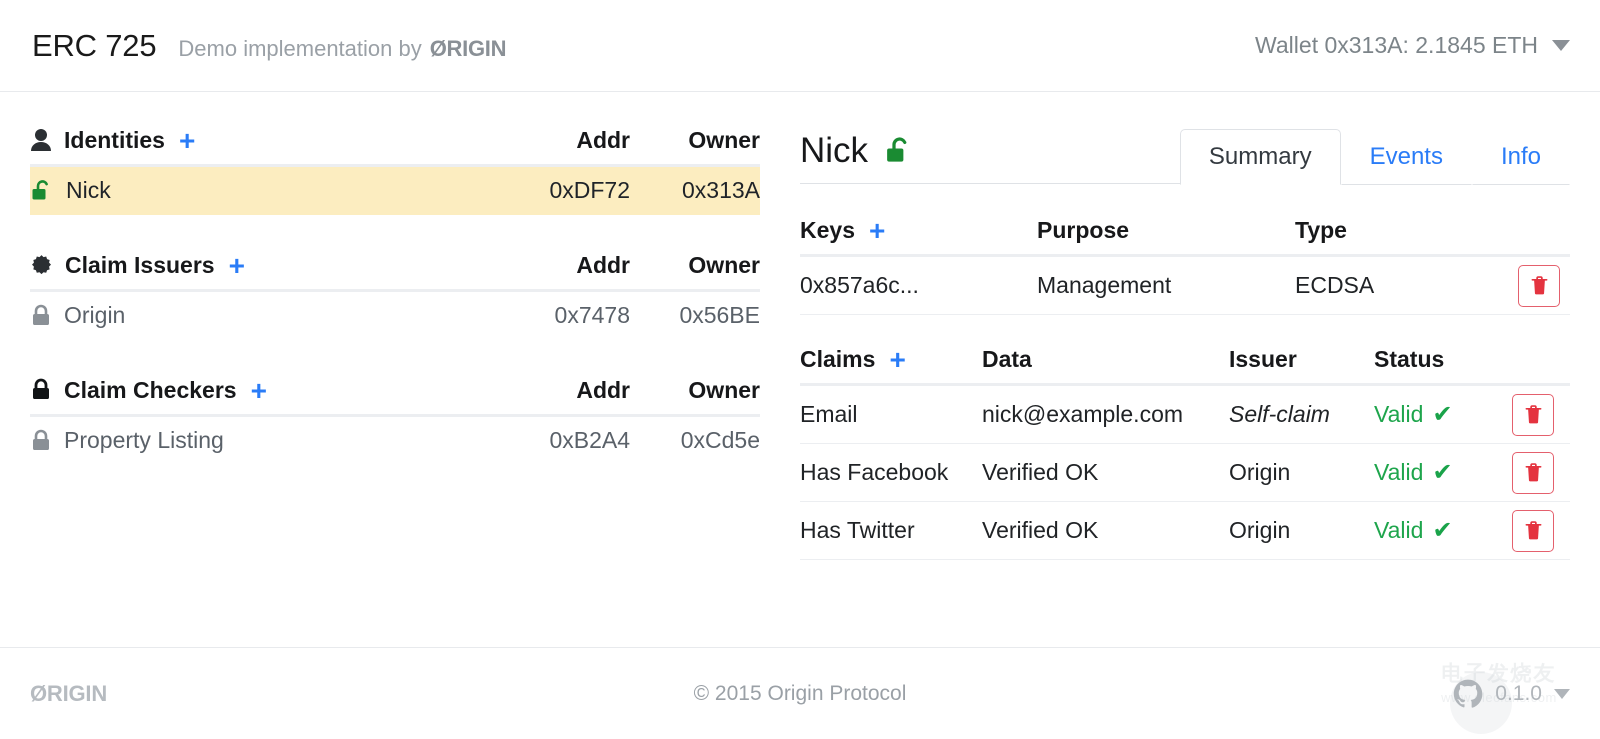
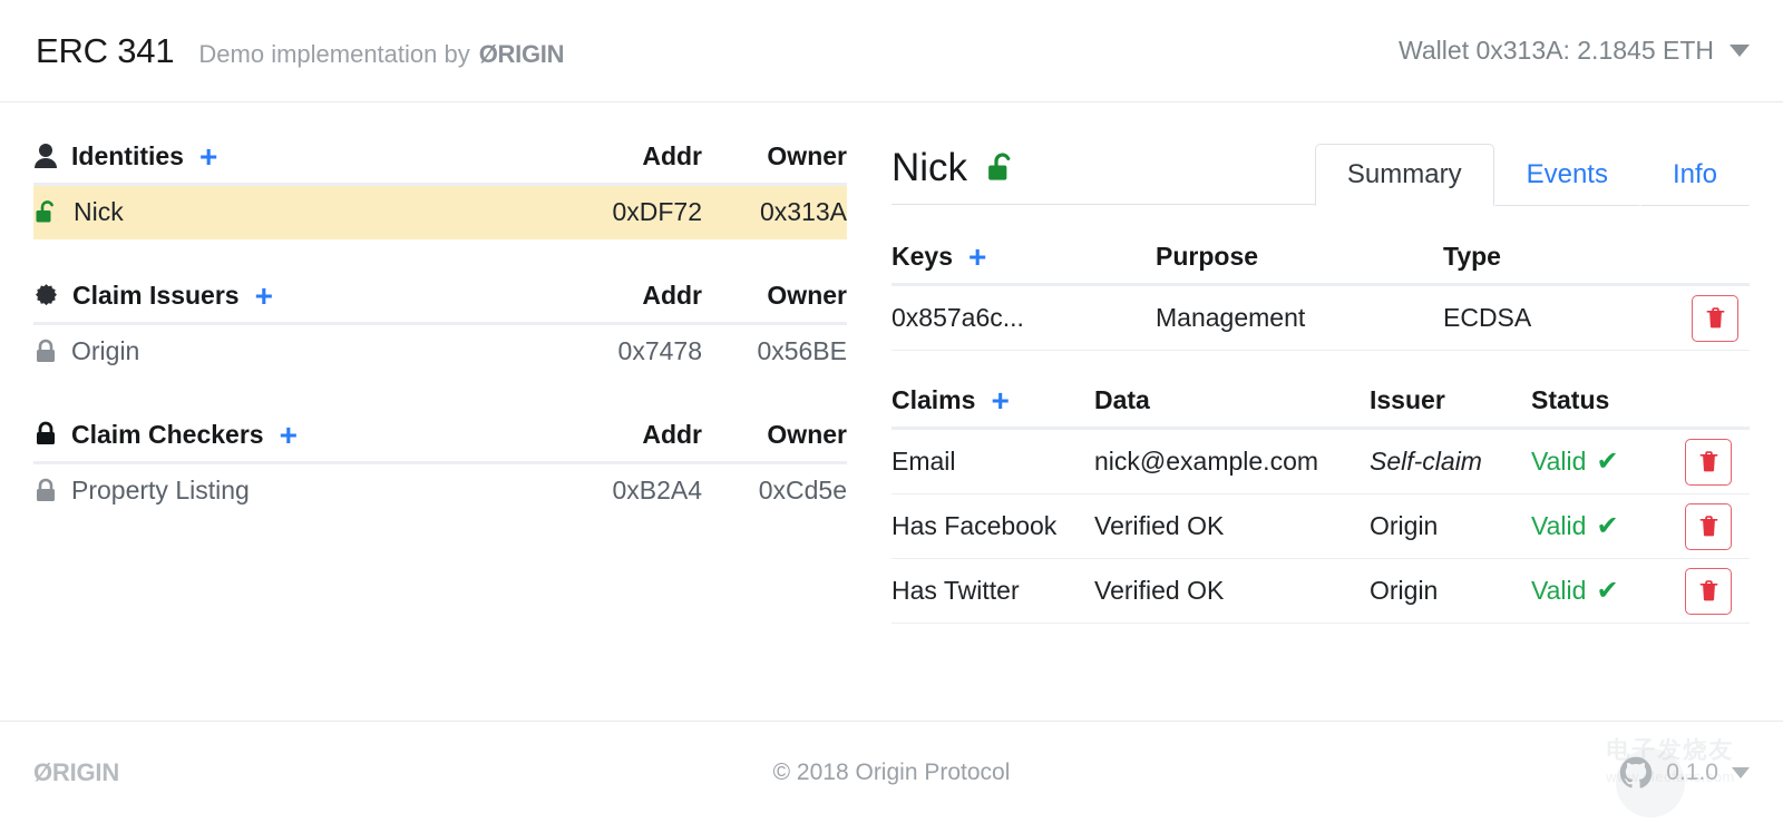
- ERC 725
+ ERC 341
  Demo implementation by
  ØRIGIN
  Wallet 0x313A: 2.1845 ETH
  Identities
  +
  Addr
  Owner
  Nick
  0xDF72
  0x313A
  Claim Issuers
  +
  Addr
  Owner
  Origin
  0x7478
  0x56BE
  Claim Checkers
  +
  Addr
  Owner
  Property Listing
  0xB2A4
  0xCd5e
  Nick
  Summary
  Events
  Info
  Keys
  +
  Purpose
  Type
  0x857a6c...
  Management
  ECDSA
  Claims
  +
  Data
  Issuer
  Status
  Email
  nick@example.com
  Self-claim
  Valid
  ✔
  Has Facebook
  Verified OK
  Origin
  Valid
  ✔
  Has Twitter
  Verified OK
  Origin
  Valid
  ✔
  ØRIGIN
- © 2015 Origin Protocol
+ © 2018 Origin Protocol
  0.1.0
  电子发烧友
  ww.lecfans.com
